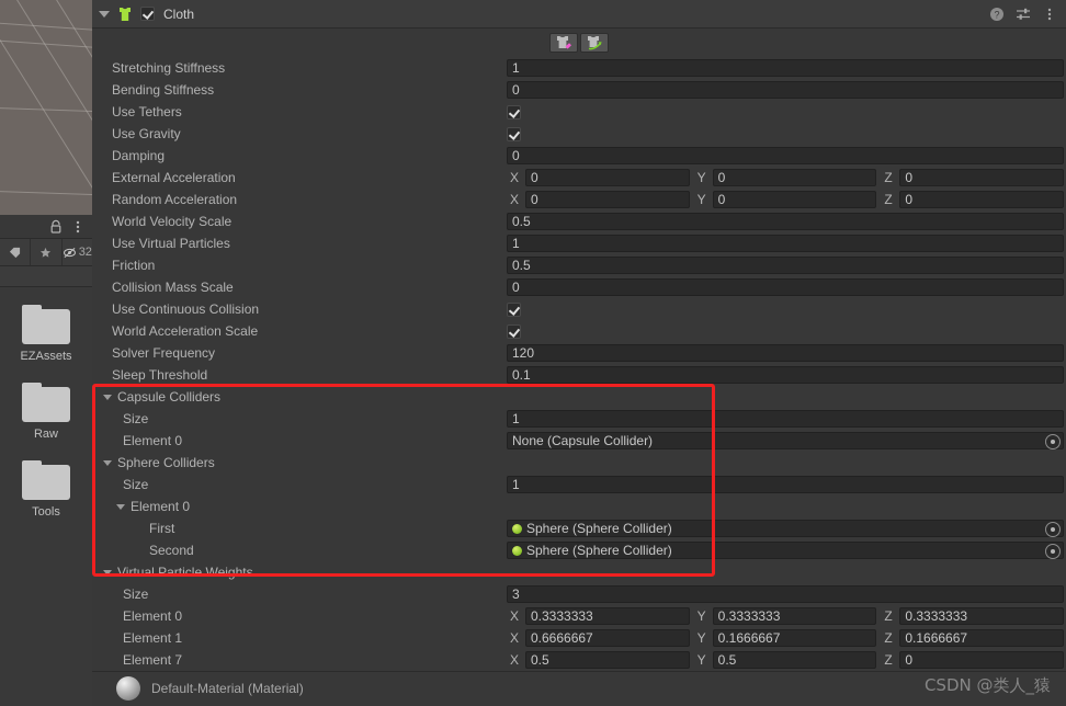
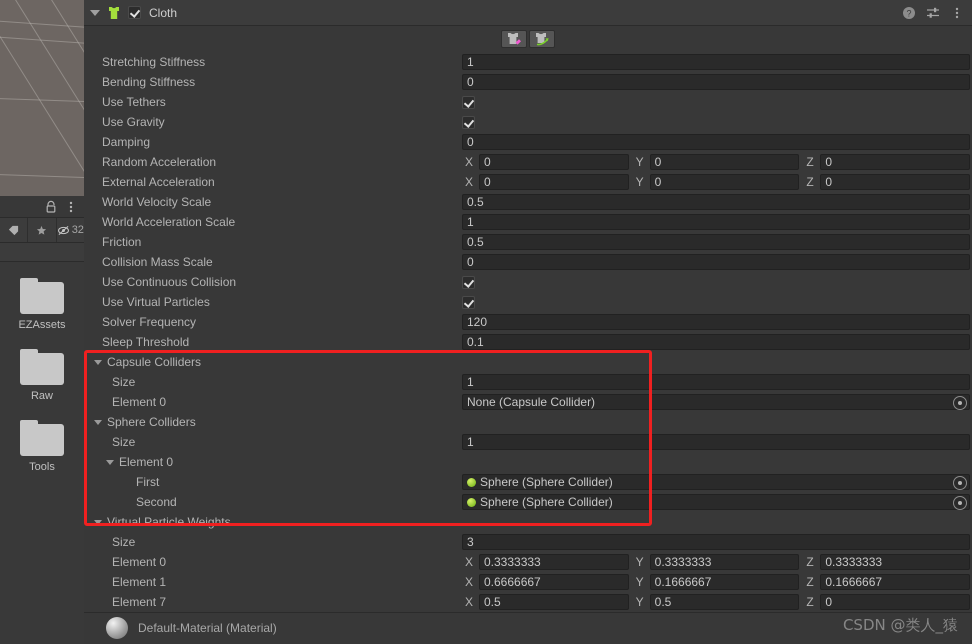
  32
  EZAssets
  Raw
  Tools
  Cloth
  ?
  Stretching Stiffness
  1
  Bending Stiffness
  0
  Use Tethers
  Use Gravity
  Damping
  0
- External Acceleration
+ Random Acceleration
  X
  0
  Y
  0
  Z
  0
- Random Acceleration
+ External Acceleration
  X
  0
  Y
  0
  Z
  0
  World Velocity Scale
  0.5
- Use Virtual Particles
+ World Acceleration Scale
  1
  Friction
  0.5
  Collision Mass Scale
  0
  Use Continuous Collision
- World Acceleration Scale
+ Use Virtual Particles
  Solver Frequency
  120
  Sleep Threshold
  0.1
  Capsule Colliders
  Size
  1
  Element 0
  None (Capsule Collider)
  Sphere Colliders
  Size
  1
  Element 0
  First
  Sphere (Sphere Collider)
  Second
  Sphere (Sphere Collider)
  Virtual Particle Weights
  Size
  3
  Element 0
  X
  0.3333333
  Y
  0.3333333
  Z
  0.3333333
  Element 1
  X
  0.6666667
  Y
  0.1666667
  Z
  0.1666667
  Element 7
  X
  0.5
  Y
  0.5
  Z
  0
  Default-Material (Material)
  CSDN @类人_猿
